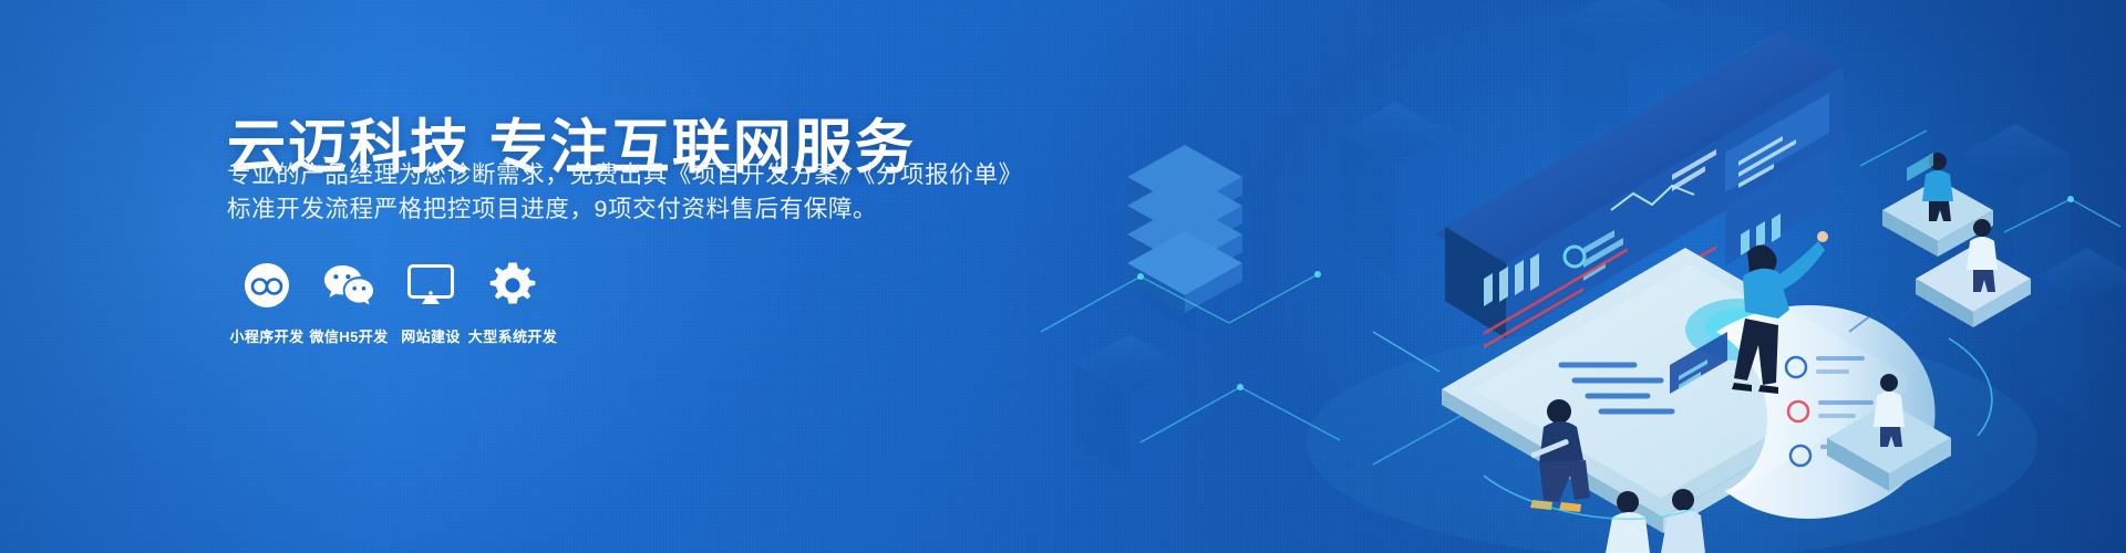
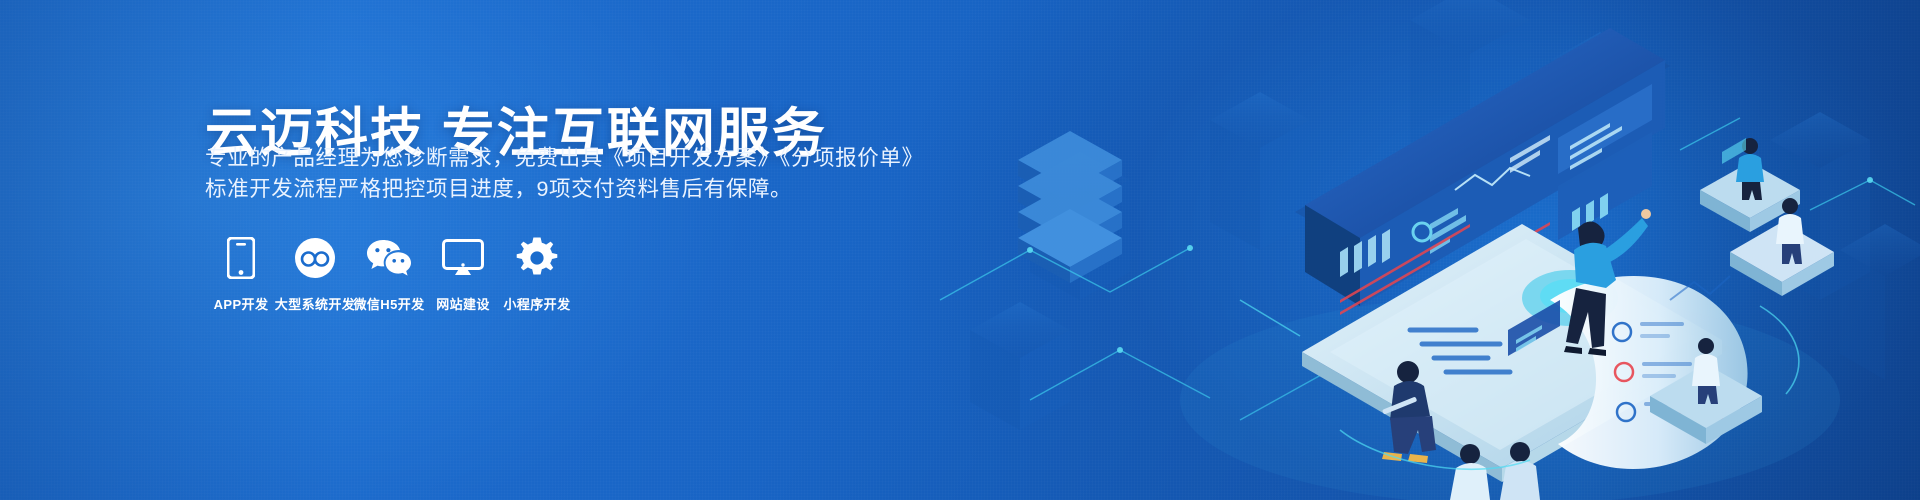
  云迈科技 专注互联网服务
  专业的产品经理为您诊断需求，免费出具《项目开发方案》《分项报价单》
  标准开发流程严格把控项目进度，9项交付资料售后有保障。
+ APP开发
- 小程序开发
+ 大型系统开发
  微信H5开发
  网站建设
- 大型系统开发
+ 小程序开发
